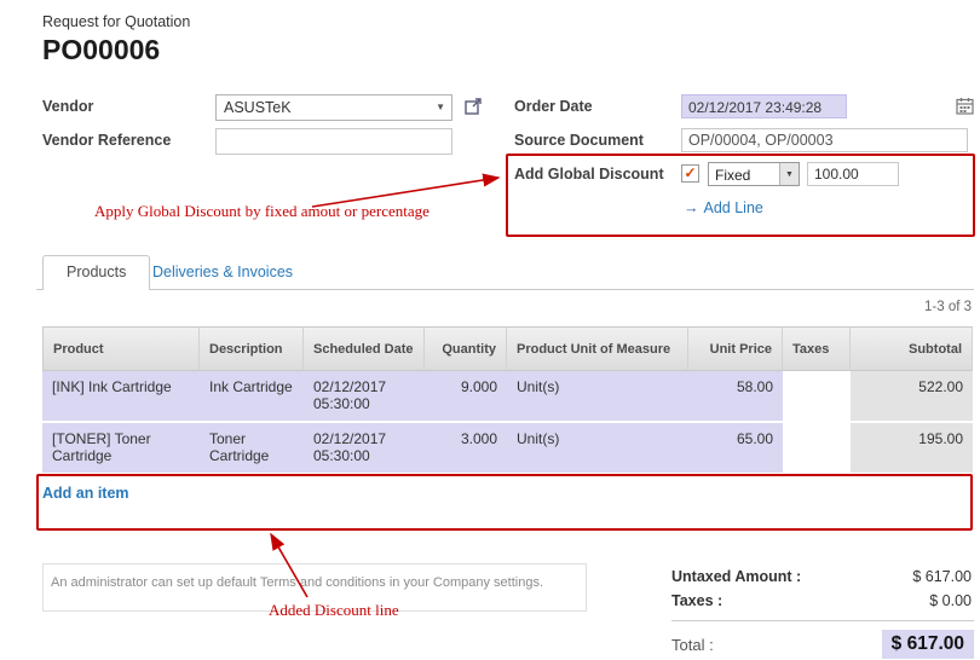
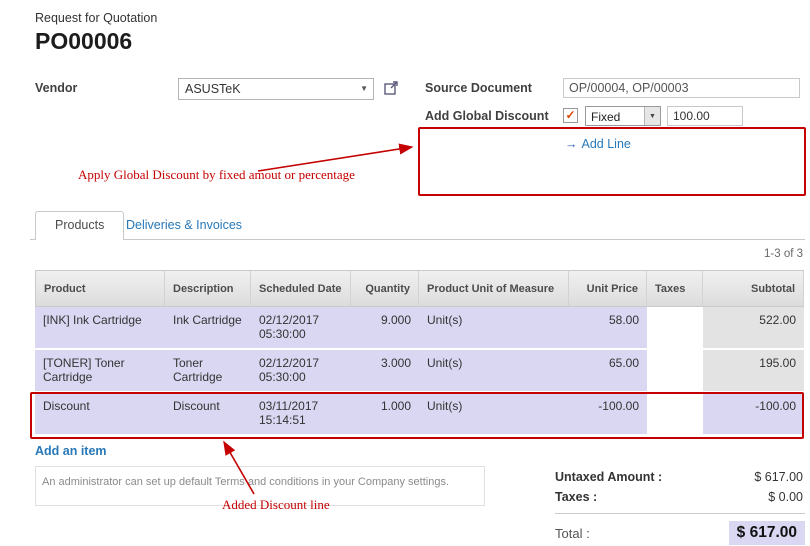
  Request for Quotation
  PO00006
  Vendor
  ASUSTeK
  ▼
- Vendor Reference
- Order Date
- 02/12/2017 23:49:28
  Source Document
  OP/00004, OP/00003
  Add Global Discount
  ✓
  Fixed
  100.00
  → Add Line
  Products
  Deliveries & Invoices
  1-3 of 3
  Product	Description	Scheduled Date	Quantity	Product Unit of Measure	Unit Price	Taxes	Subtotal
  [INK] Ink Cartridge	Ink Cartridge	02/12/2017 05:30:00	9.000	Unit(s)	58.00		522.00
  [TONER] Toner Cartridge	Toner Cartridge	02/12/2017 05:30:00	3.000	Unit(s)	65.00		195.00
+ Discount	Discount	03/11/2017 15:14:51	1.000	Unit(s)	-100.00		-100.00
  Add an item
  An administrator can set up default Terms and conditions in your Company settings.
  Untaxed Amount :
  $ 617.00
  Taxes :
  $ 0.00
  Total :
  $ 617.00
  Apply Global Discount by fixed amout or percentage
  Added Discount line
